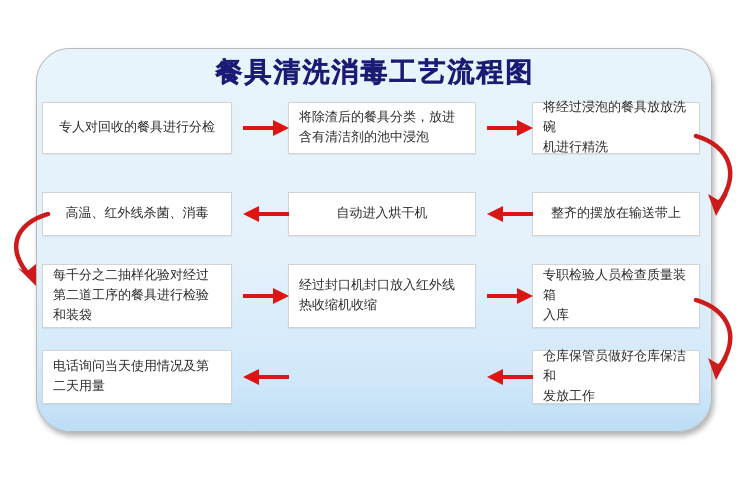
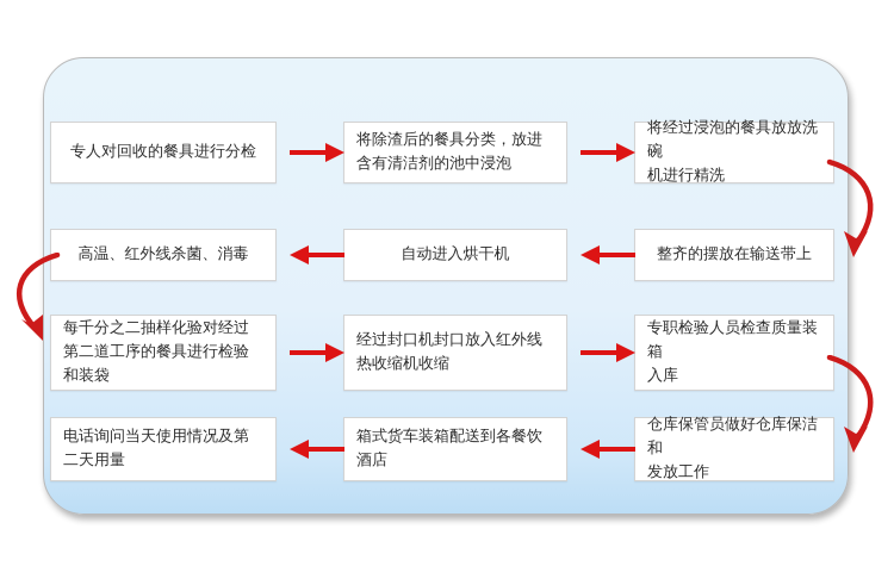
- 餐具清洗消毒工艺流程图
  专人对回收的餐具进行分检
  将除渣后的餐具分类，放进
  含有清洁剂的池中浸泡
  将经过浸泡的餐具放放洗碗
  机进行精洗
  高温、红外线杀菌、消毒
  自动进入烘干机
  整齐的摆放在输送带上
  每千分之二抽样化验对经过
  第二道工序的餐具进行检验
  和装袋
  经过封口机封口放入红外线
  热收缩机收缩
  专职检验人员检查质量装箱
  入库
  电话询问当天使用情况及第
  二天用量
+ 箱式货车装箱配送到各餐饮
+ 酒店
  仓库保管员做好仓库保洁和
  发放工作
